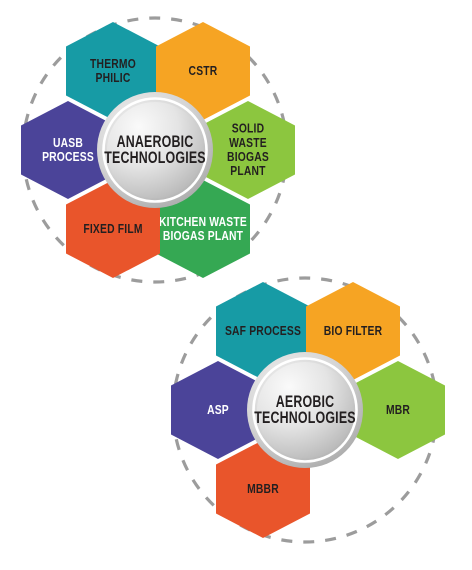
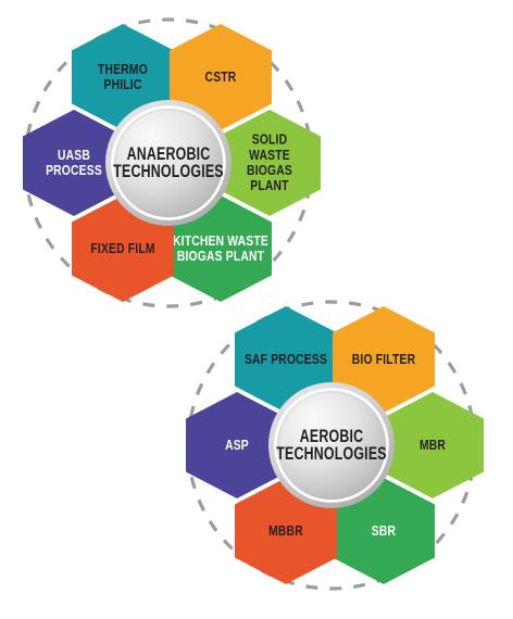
  THERMO
  PHILIC
  CSTR
  SOLID
  WASTE
  BIOGAS
  PLANT
  KITCHEN WASTE
  BIOGAS PLANT
  FIXED FILM
  UASB
  PROCESS
  ANAEROBIC
  TECHNOLOGIES
  SAF PROCESS
  BIO FILTER
  MBR
+ SBR
  MBBR
  ASP
  AEROBIC
  TECHNOLOGIES
